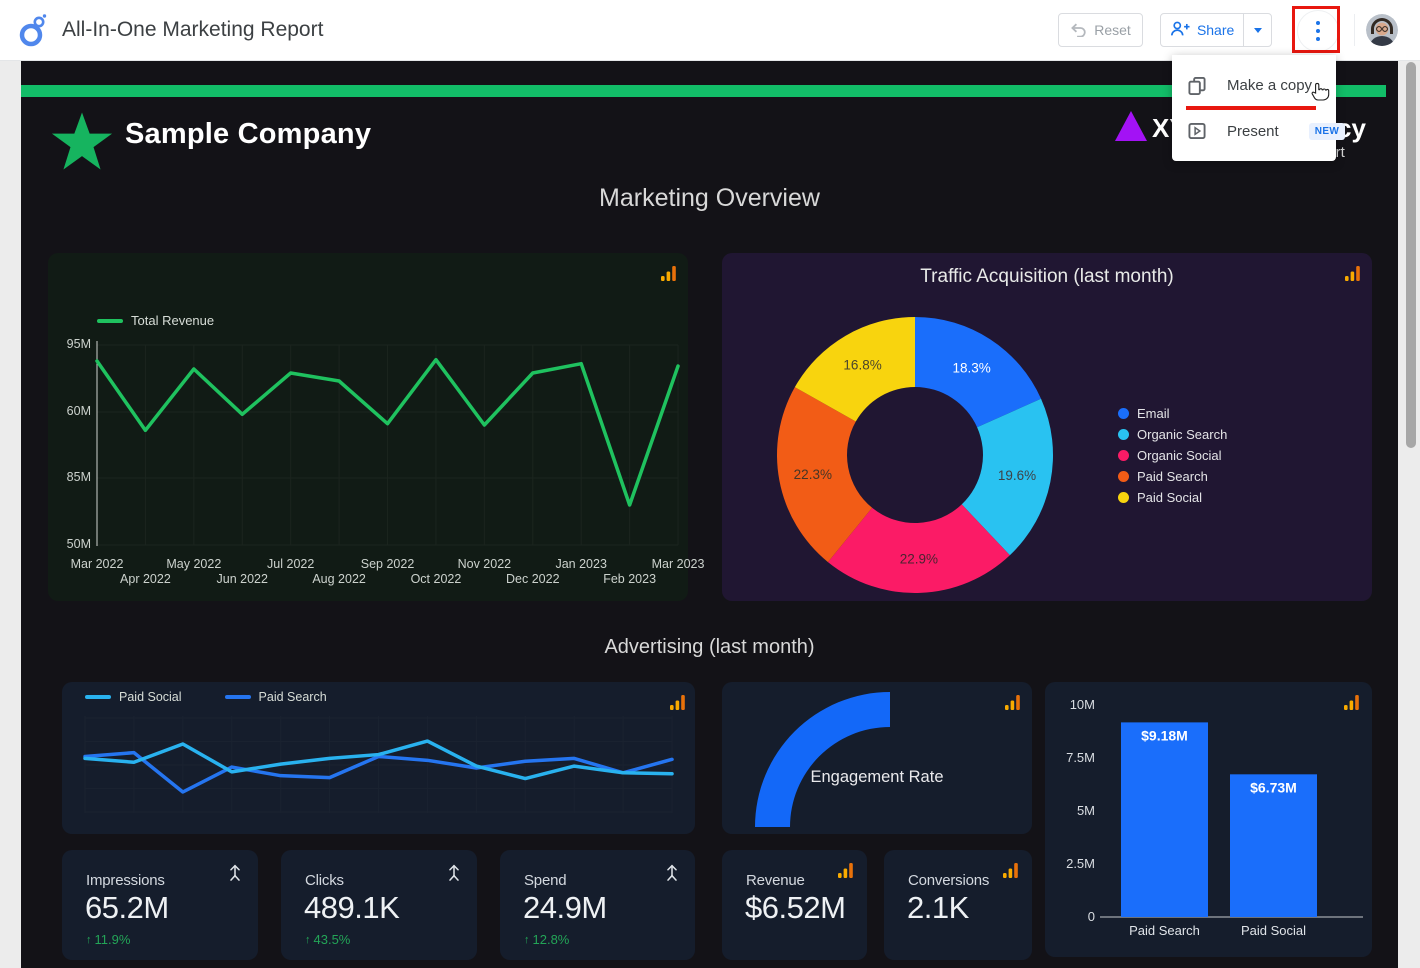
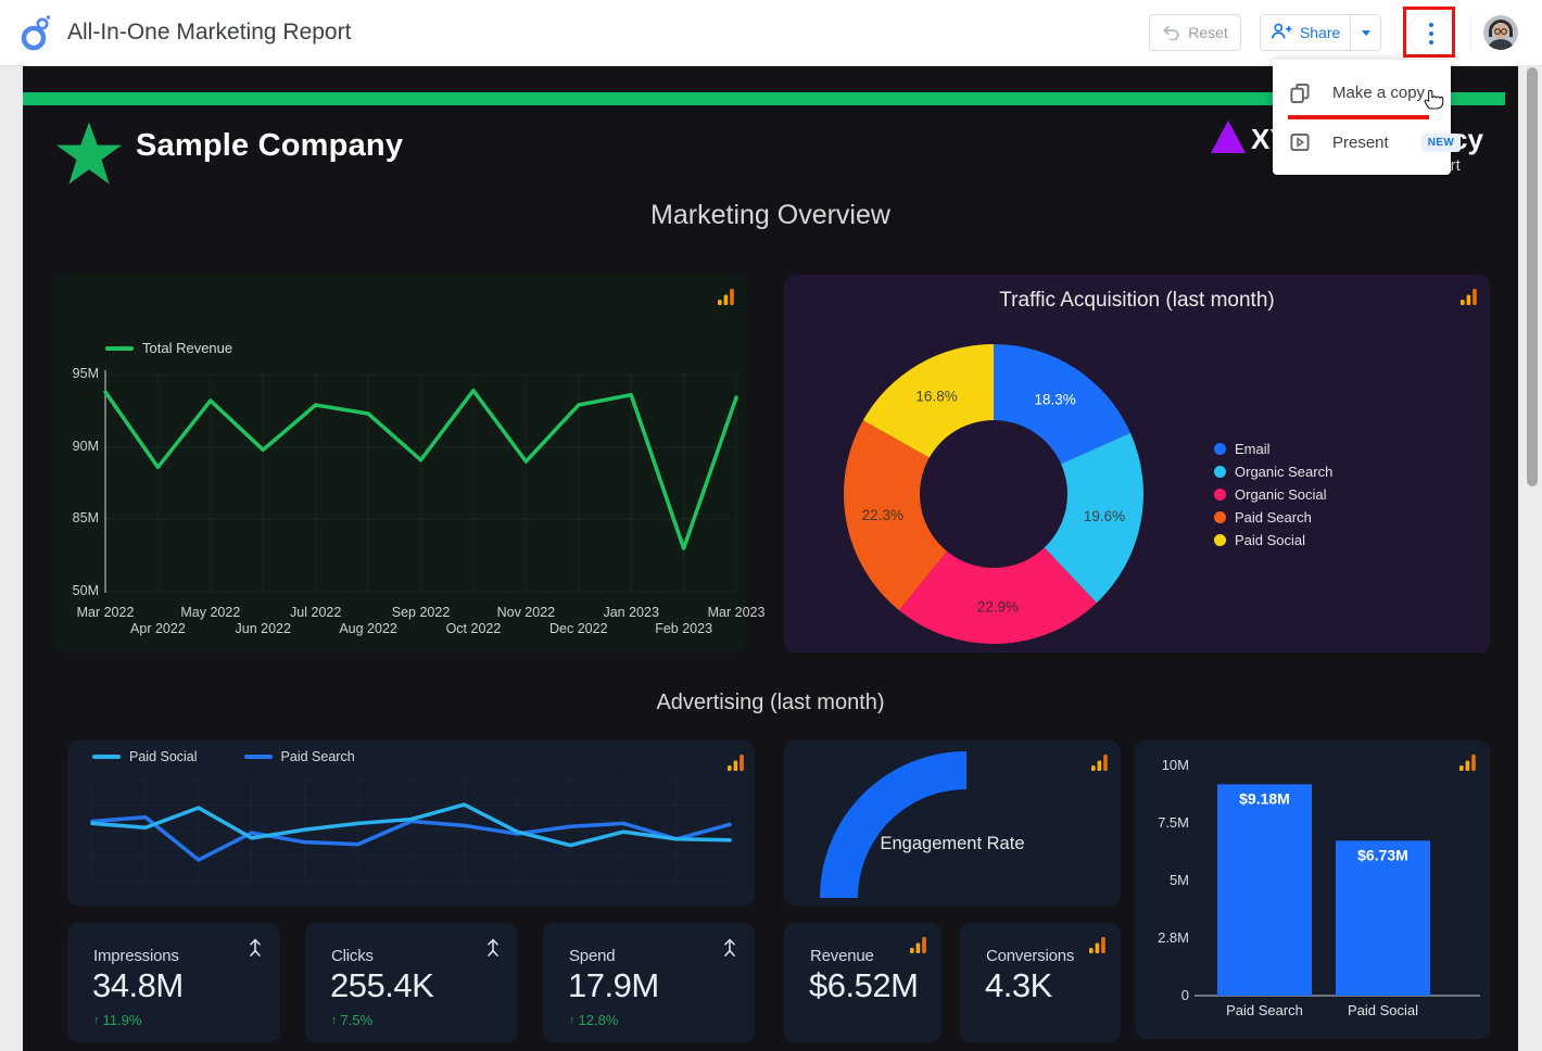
  Sample Company
  Marketing Overview
  Total Revenue
  95M
- 60M
+ 90M
  85M
  50M
  Mar 2022
  Apr 2022
  May 2022
  Jun 2022
  Jul 2022
  Aug 2022
  Sep 2022
  Oct 2022
  Nov 2022
  Dec 2022
  Jan 2023
  Feb 2023
  Mar 2023
  Traffic Acquisition (last month)
  18.3%
  19.6%
  22.9%
  22.3%
  16.8%
  Email
  Organic Search
  Organic Social
  Paid Search
  Paid Social
  Advertising (last month)
  Paid Social
  Paid Search
  Engagement Rate
  $9.18M
  $6.73M
  10M
  7.5M
  5M
- 2.5M
+ 2.8M
  0
  Paid Search
  Paid Social
  Impressions
- 65.2M
+ 34.8M
  ↑
  11.9%
  Clicks
- 489.1K
+ 255.4K
  ↑
- 43.5%
+ 7.5%
  Spend
- 24.9M
+ 17.9M
  ↑
  12.8%
  Revenue
  $6.52M
  Conversions
- 2.1K
+ 4.3K
  All-In-One Marketing Report
  Reset
  Share
  Make a copy
  Present
  NEW
